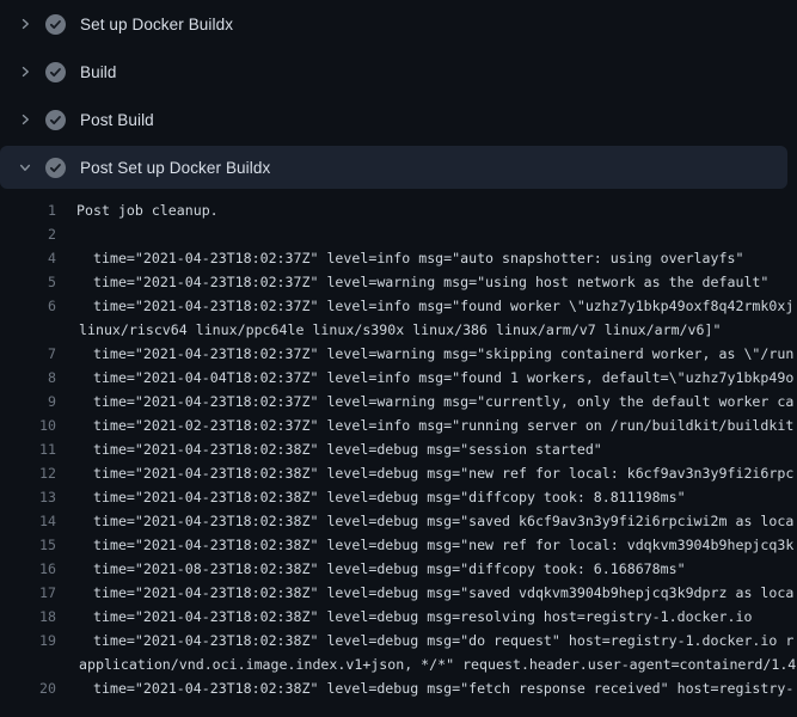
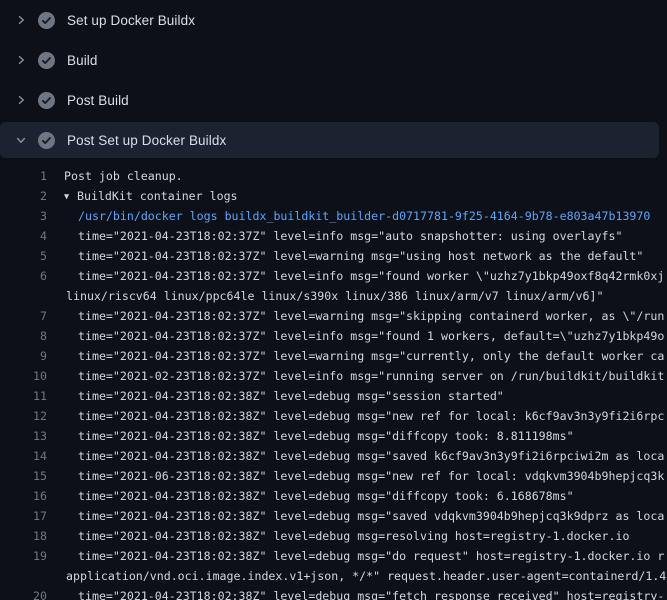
  Set up Docker Buildx
  Build
  Post Build
  Post Set up Docker Buildx
  1
  Post job cleanup.
  2
+ ▼ BuildKit container logs
+ 3
+ /usr/bin/docker logs buildx_buildkit_builder-d0717781-9f25-4164-9b78-e803a47b13970
  4
  time="2021-04-23T18:02:37Z" level=info msg="auto snapshotter: using overlayfs"
  5
  time="2021-04-23T18:02:37Z" level=warning msg="using host network as the default"
  6
  time="2021-04-23T18:02:37Z" level=info msg="found worker \"uzhz7y1bkp49oxf8q42rmk0xj
  linux/riscv64 linux/ppc64le linux/s390x linux/386 linux/arm/v7 linux/arm/v6]"
  7
  time="2021-04-23T18:02:37Z" level=warning msg="skipping containerd worker, as \"/run
  8
- time="2021-04-04T18:02:37Z" level=info msg="found 1 workers, default=\"uzhz7y1bkp49o
+ time="2021-04-23T18:02:37Z" level=info msg="found 1 workers, default=\"uzhz7y1bkp49o
  9
  time="2021-04-23T18:02:37Z" level=warning msg="currently, only the default worker ca
  10
  time="2021-02-23T18:02:37Z" level=info msg="running server on /run/buildkit/buildkit
  11
  time="2021-04-23T18:02:38Z" level=debug msg="session started"
  12
  time="2021-04-23T18:02:38Z" level=debug msg="new ref for local: k6cf9av3n3y9fi2i6rpc
  13
  time="2021-04-23T18:02:38Z" level=debug msg="diffcopy took: 8.811198ms"
  14
  time="2021-04-23T18:02:38Z" level=debug msg="saved k6cf9av3n3y9fi2i6rpciwi2m as loca
  15
- time="2021-04-23T18:02:38Z" level=debug msg="new ref for local: vdqkvm3904b9hepjcq3k
+ time="2021-06-23T18:02:38Z" level=debug msg="new ref for local: vdqkvm3904b9hepjcq3k
  16
- time="2021-08-23T18:02:38Z" level=debug msg="diffcopy took: 6.168678ms"
+ time="2021-04-23T18:02:38Z" level=debug msg="diffcopy took: 6.168678ms"
  17
  time="2021-04-23T18:02:38Z" level=debug msg="saved vdqkvm3904b9hepjcq3k9dprz as loca
  18
  time="2021-04-23T18:02:38Z" level=debug msg=resolving host=registry-1.docker.io
  19
  time="2021-04-23T18:02:38Z" level=debug msg="do request" host=registry-1.docker.io r
  application/vnd.oci.image.index.v1+json, */*" request.header.user-agent=containerd/1.4
  20
  time="2021-04-23T18:02:38Z" level=debug msg="fetch response received" host=registry-
